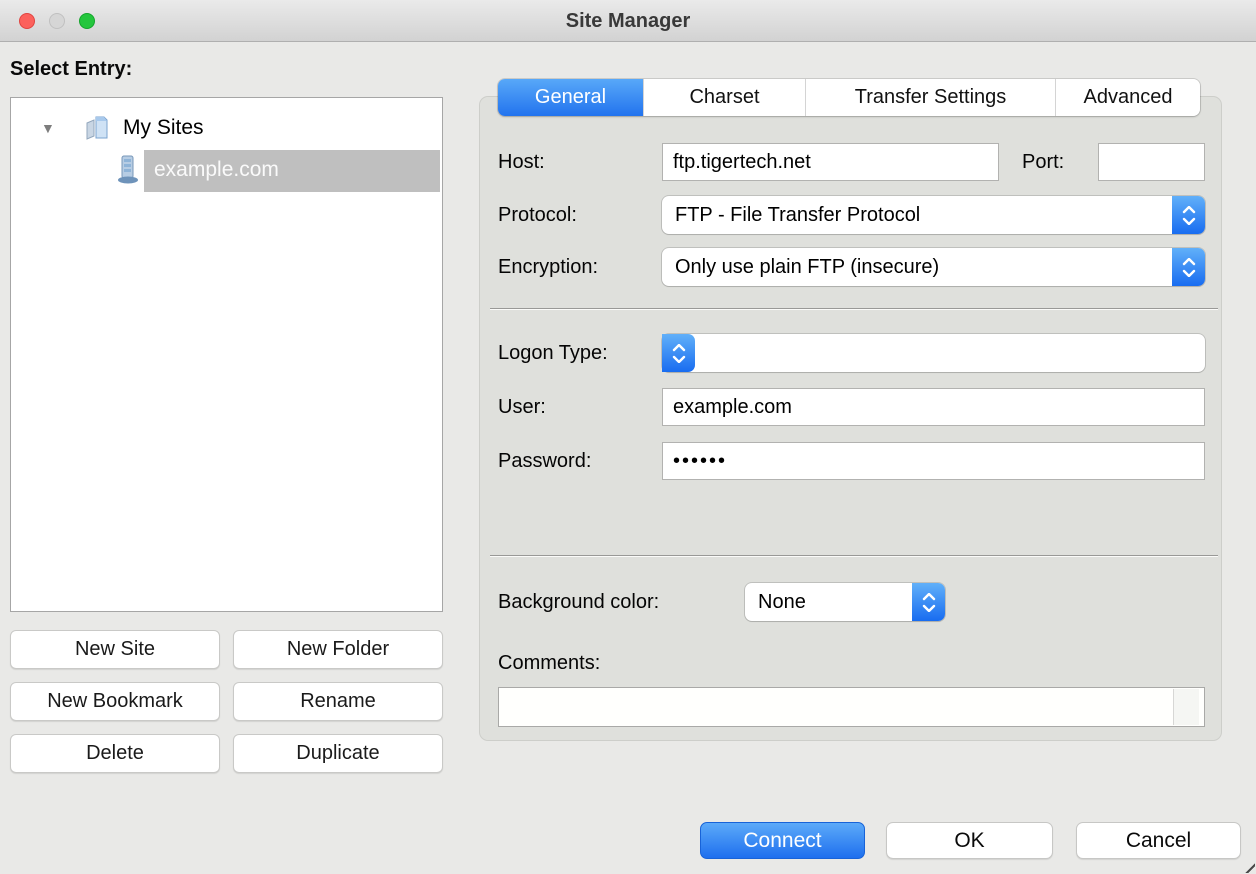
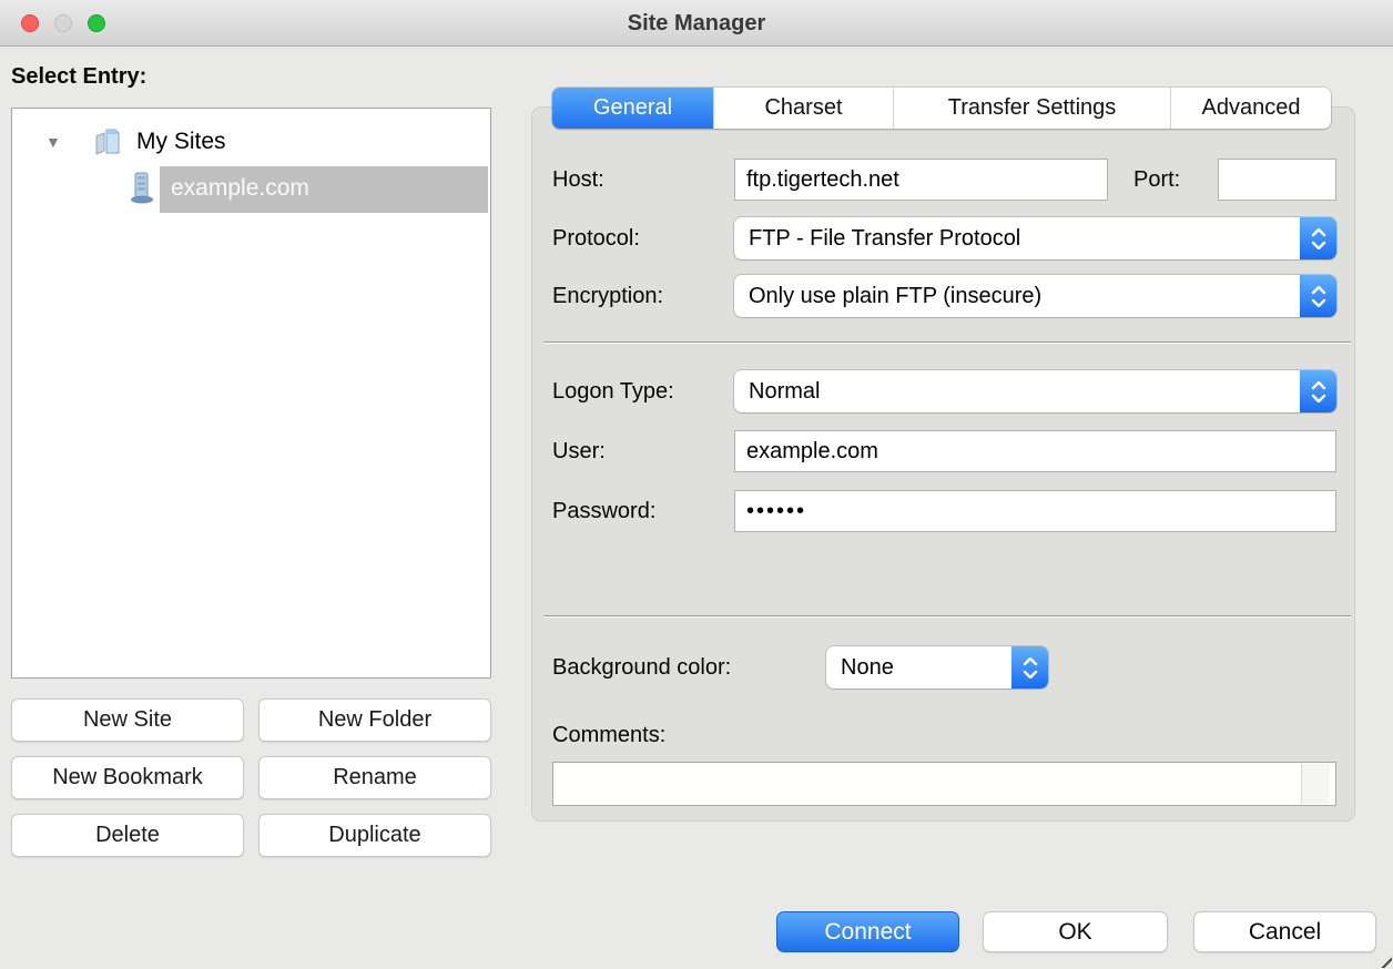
  Site Manager
  Select Entry:
  ▼
  My Sites
  example.com
  New Site
  New Folder
  New Bookmark
  Rename
  Delete
  Duplicate
  General
  Charset
  Transfer Settings
  Advanced
  Host:
  ftp.tigertech.net
  Port:
  Protocol:
  FTP - File Transfer Protocol
  Encryption:
  Only use plain FTP (insecure)
  Logon Type:
+ Normal
  User:
  example.com
  Password:
  ••••••
  Background color:
  None
  Comments:
  Connect
  OK
  Cancel
